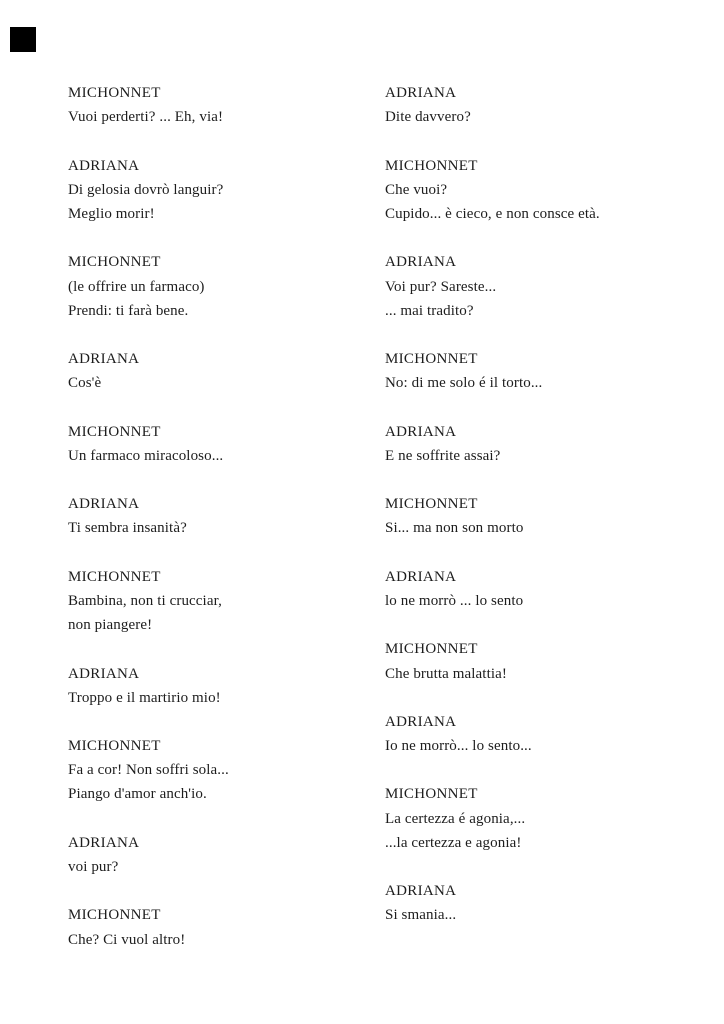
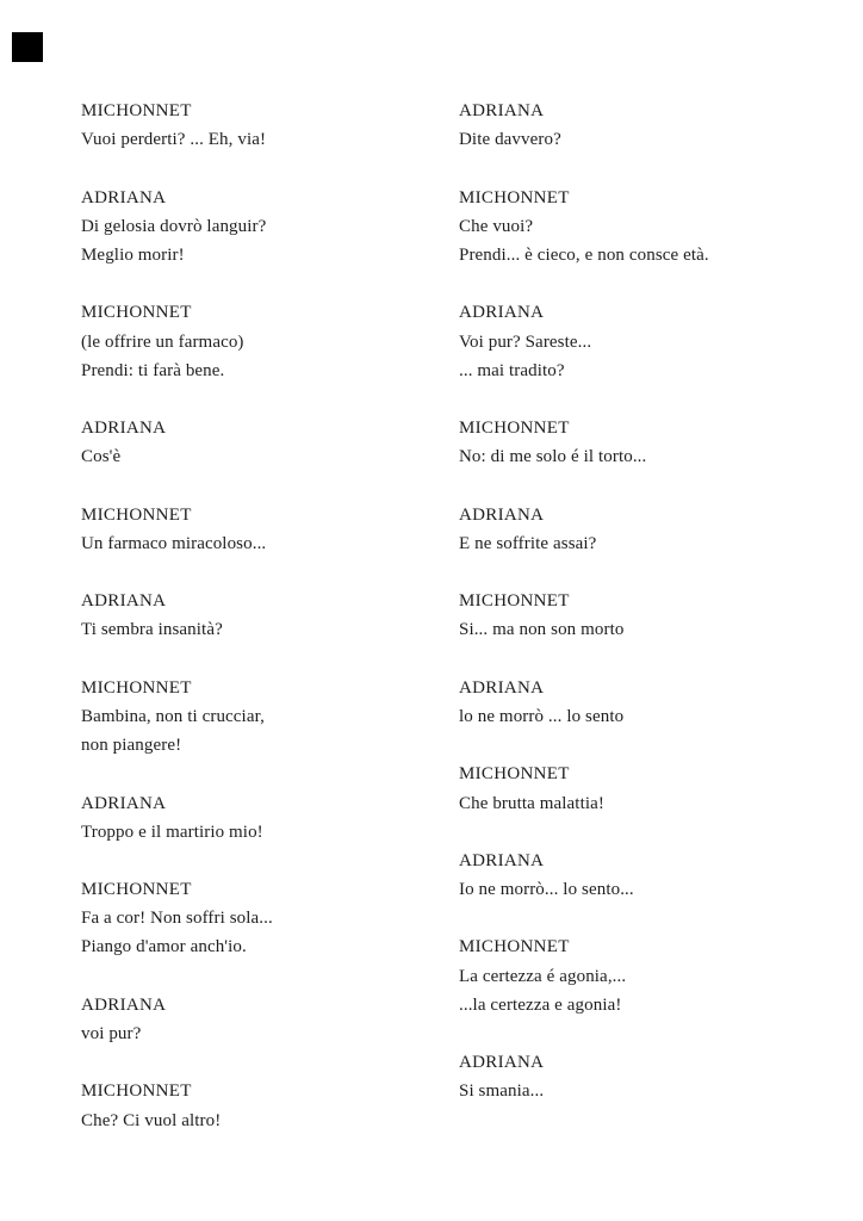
  MICHONNET
  Vuoi perderti? ... Eh, via!
  ADRIANA
  Di gelosia dovrò languir?
  Meglio morir!
  MICHONNET
  (le offrire un farmaco)
  Prendi: ti farà bene.
  ADRIANA
  Cos'è
  MICHONNET
  Un farmaco miracoloso...
  ADRIANA
  Ti sembra insanità?
  MICHONNET
  Bambina, non ti crucciar,
  non piangere!
  ADRIANA
  Troppo e il martirio mio!
  MICHONNET
  Fa a cor! Non soffri sola...
  Piango d'amor anch'io.
  ADRIANA
  voi pur?
  MICHONNET
  Che? Ci vuol altro!
  ADRIANA
  Dite davvero?
  MICHONNET
  Che vuoi?
- Cupido... è cieco, e non consce età.
+ Prendi... è cieco, e non consce età.
  ADRIANA
  Voi pur? Sareste...
  ... mai tradito?
  MICHONNET
  No: di me solo é il torto...
  ADRIANA
  E ne soffrite assai?
  MICHONNET
  Si... ma non son morto
  ADRIANA
  lo ne morrò ... lo sento
  MICHONNET
  Che brutta malattia!
  ADRIANA
  Io ne morrò... lo sento...
  MICHONNET
  La certezza é agonia,...
  ...la certezza e agonia!
  ADRIANA
  Si smania...
